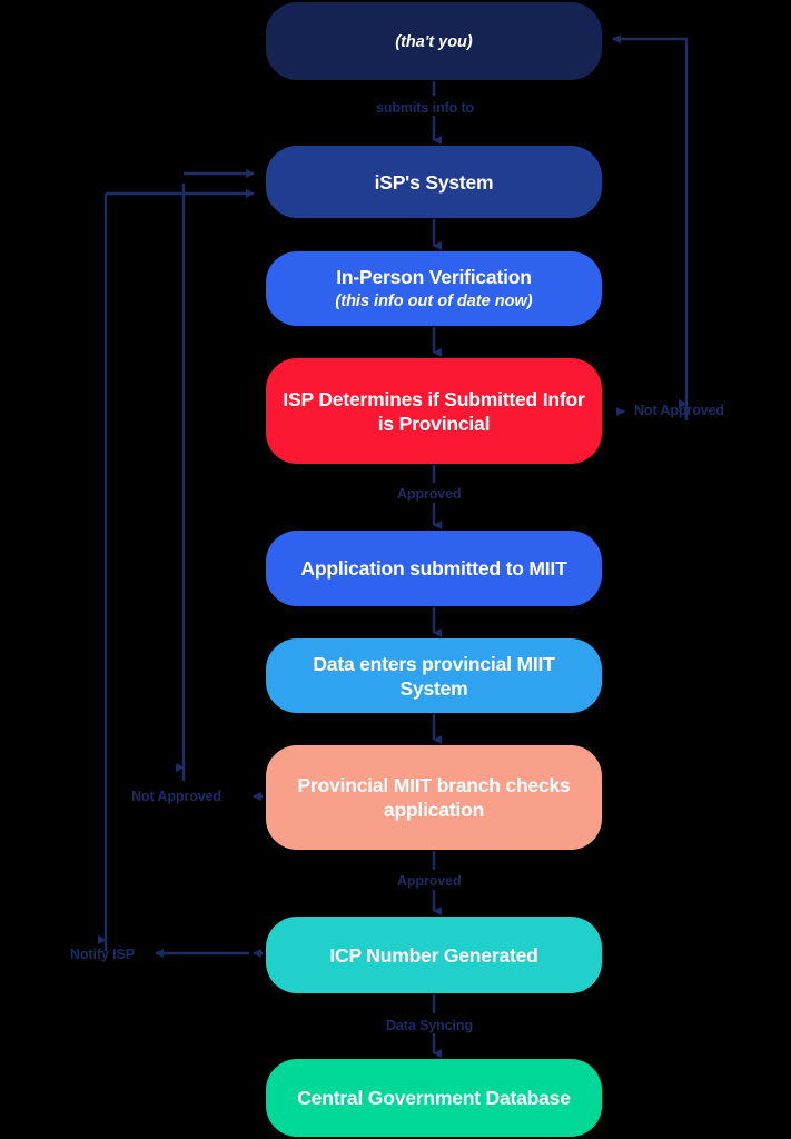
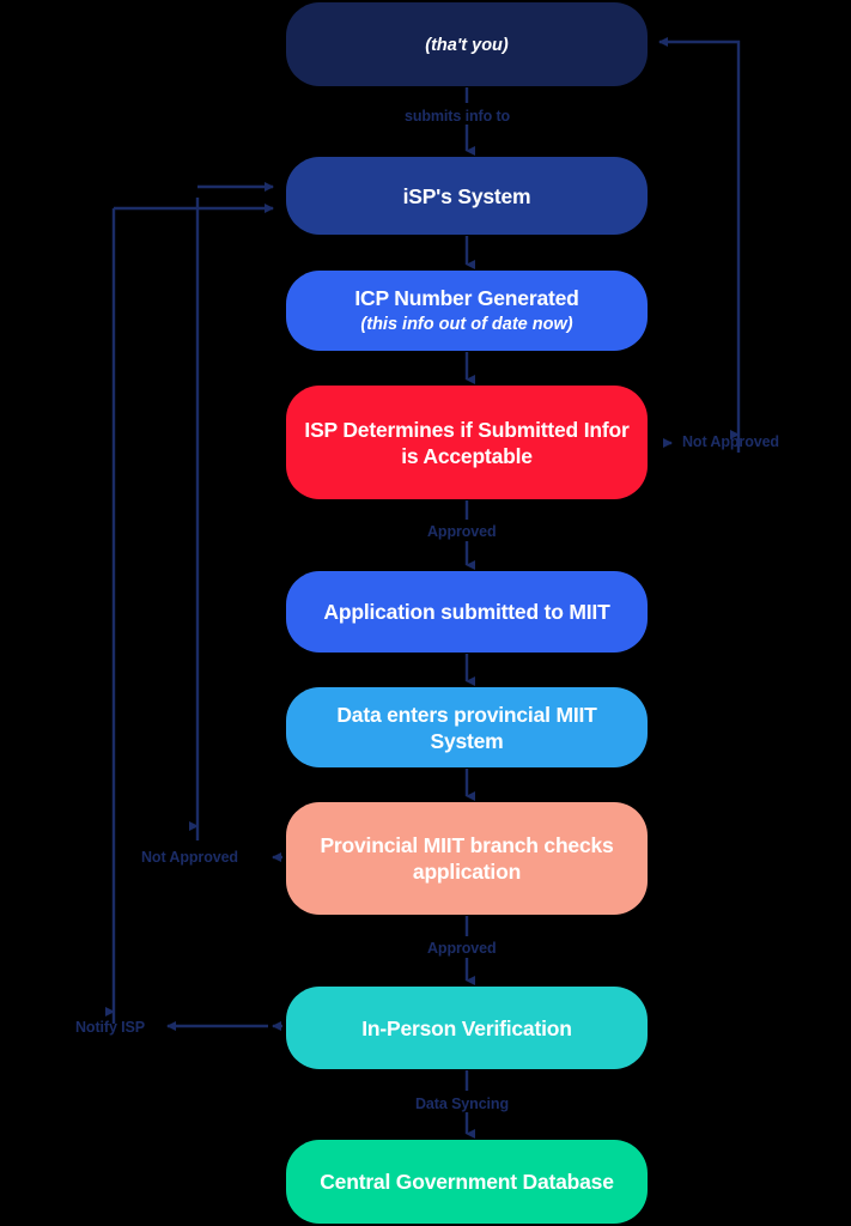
  (tha't you)
  iSP's System
- In-Person Verification
+ ICP Number Generated
  (this info out of date now)
- ISP Determines if Submitted Infor is Provincial
+ ISP Determines if Submitted Infor is Acceptable
  Application submitted to MIIT
  Data enters provincial MIIT System
  Provincial MIIT branch checks application
- ICP Number Generated
+ In-Person Verification
  Central Government Database
  submits info to
  Approved
  Approved
  Data Syncing
  Not Approved
  Not Approved
  Notify ISP
